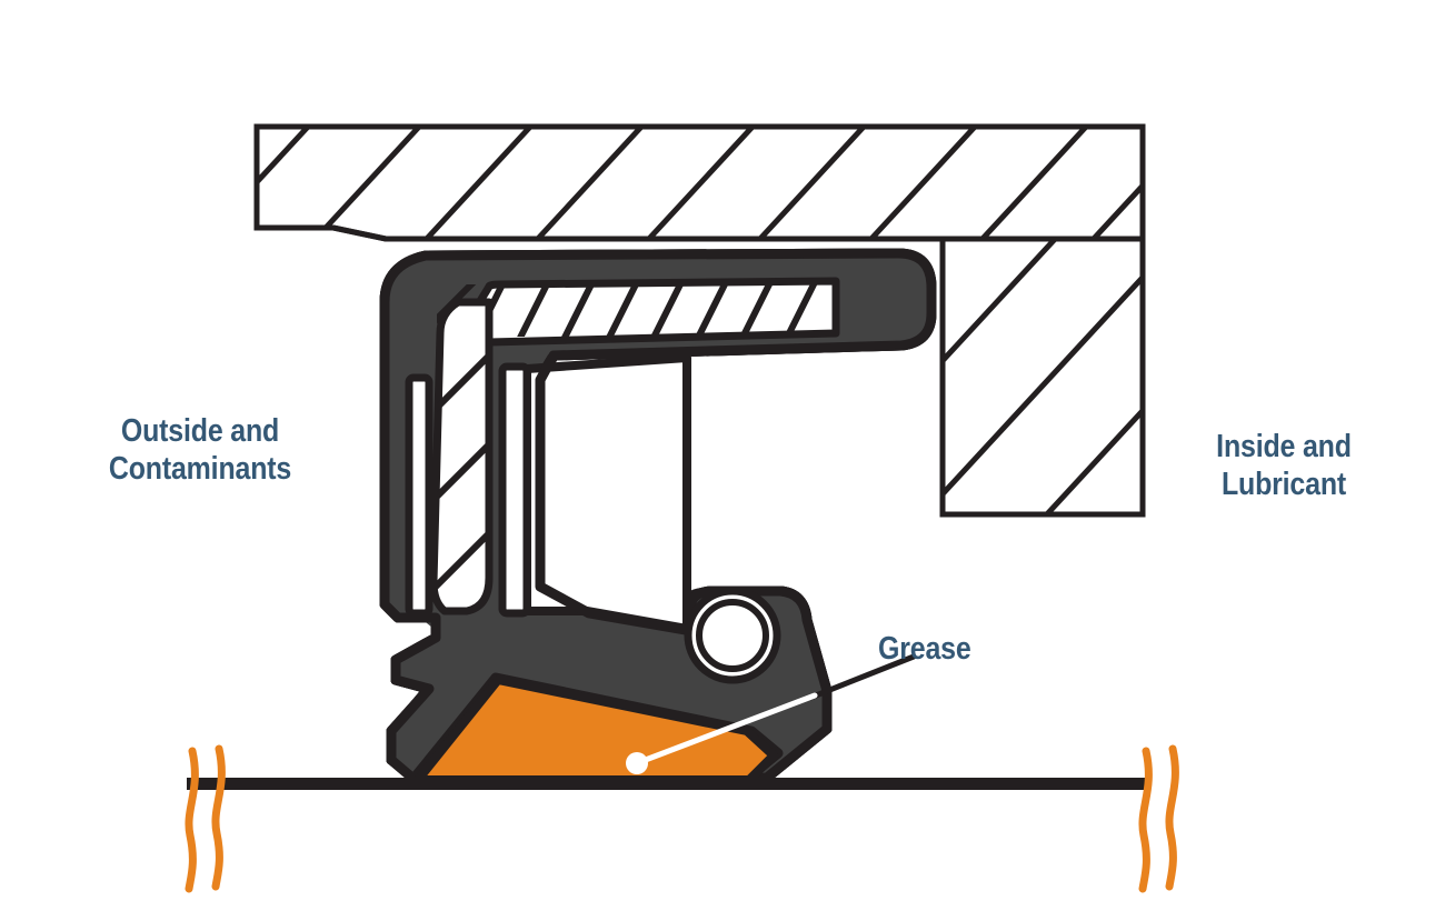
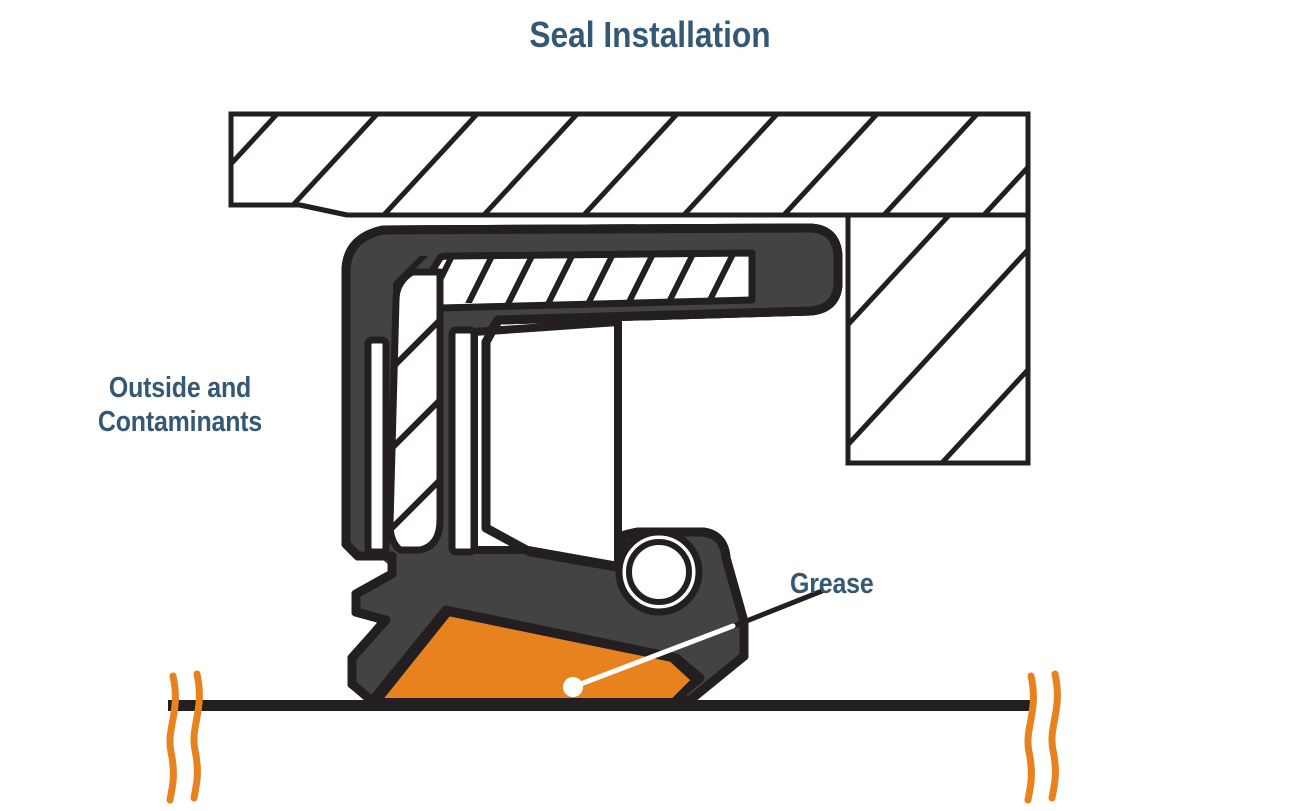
+ Seal Installation
  Outside and
  Contaminants
- Inside and
- Lubricant
  Grease
